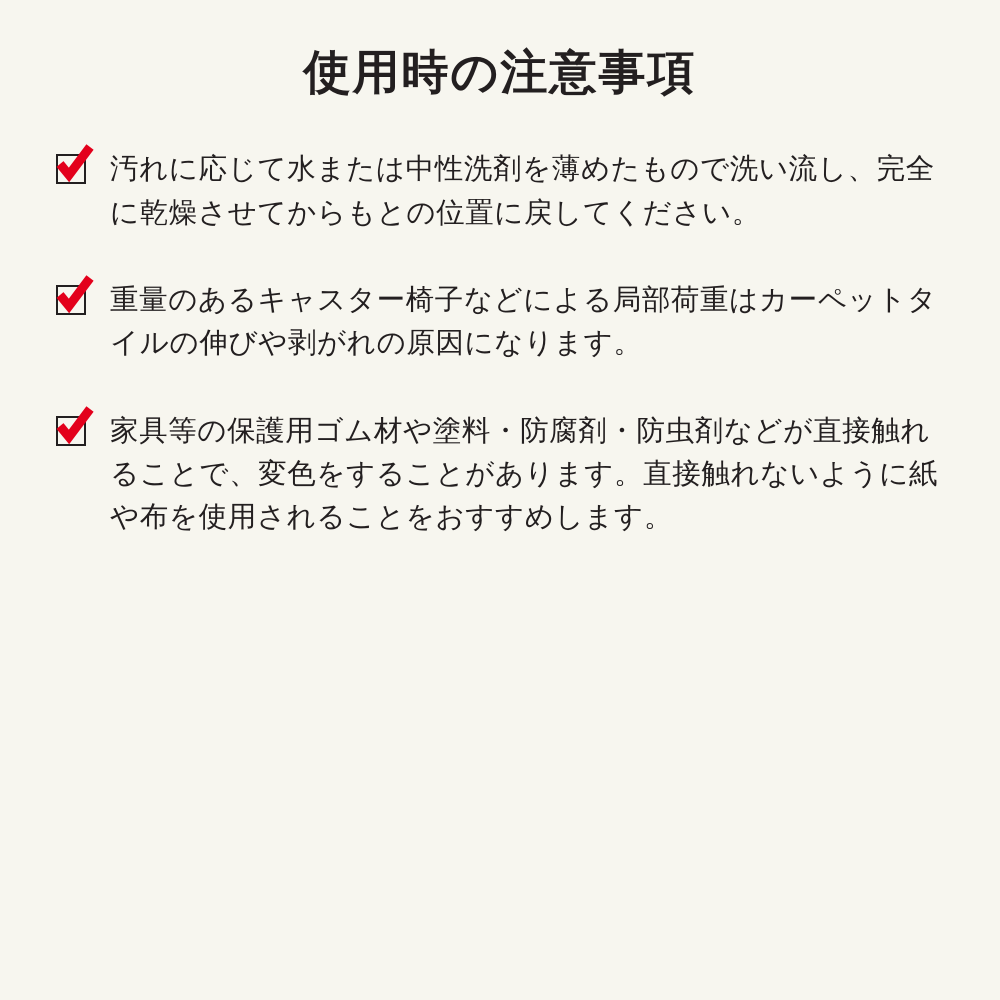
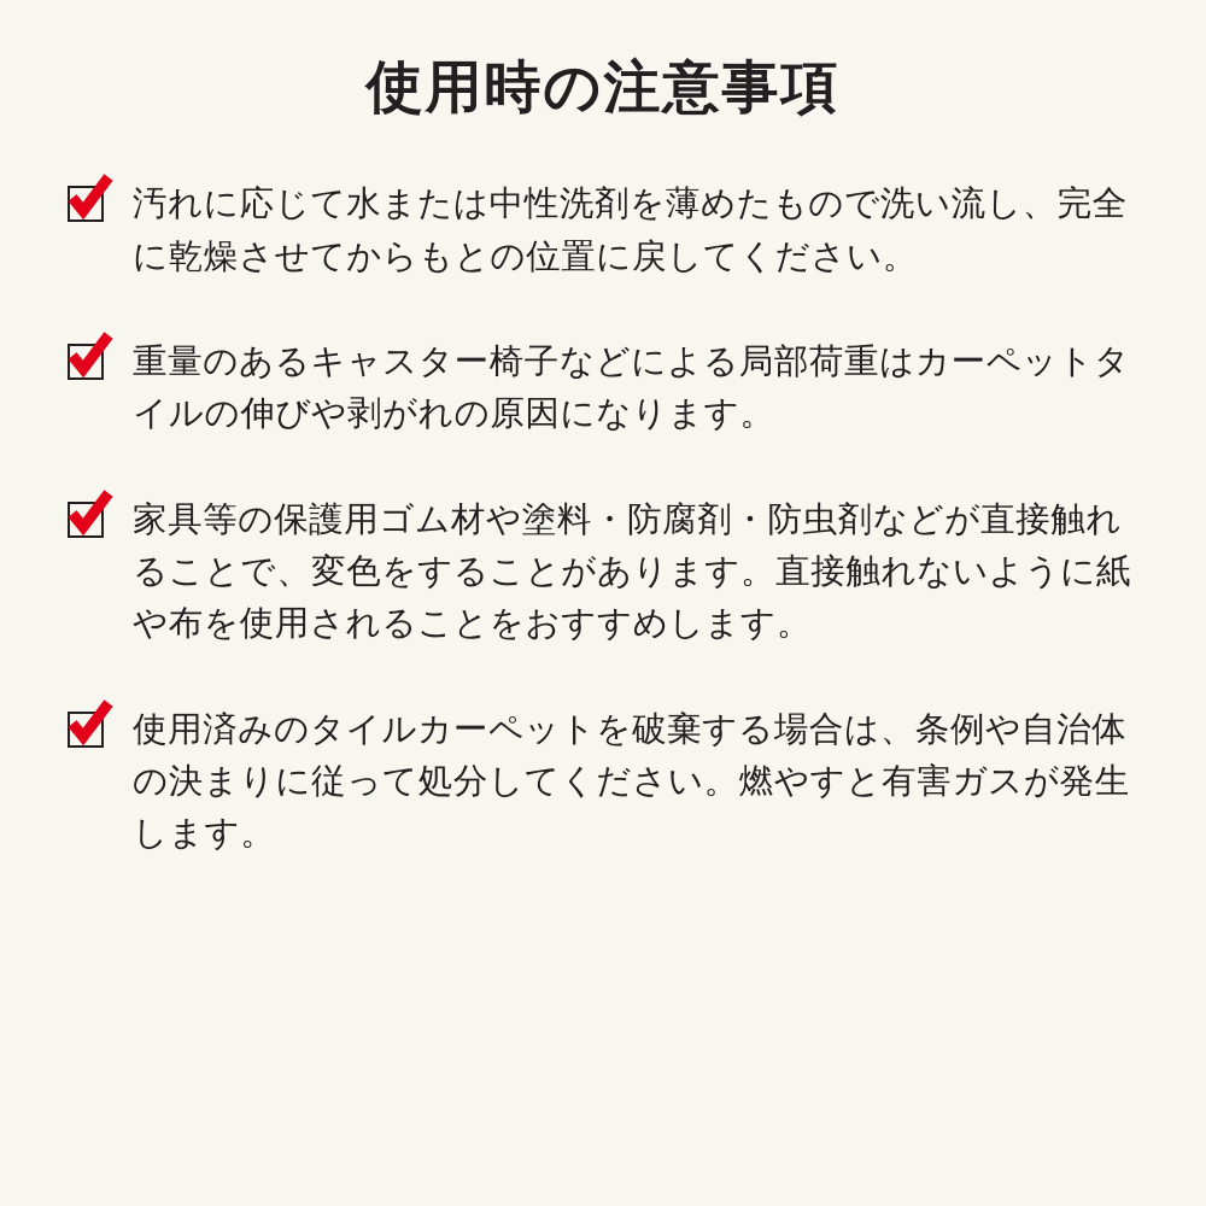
  使用時の注意事項
  汚れに応じて水または中性洗剤を薄めたもので洗い流し、完全に乾燥させてからもとの位置に戻してください。
  重量のあるキャスター椅子などによる局部荷重はカーペットタイルの伸びや剥がれの原因になります。
  家具等の保護用ゴム材や塗料・防腐剤・防虫剤などが直接触れることで、変色をすることがあります。直接触れないように紙や布を使用されることをおすすめします。
+ 使用済みのタイルカーペットを破棄する場合は、条例や自治体の決まりに従って処分してください。燃やすと有害ガスが発生します。
